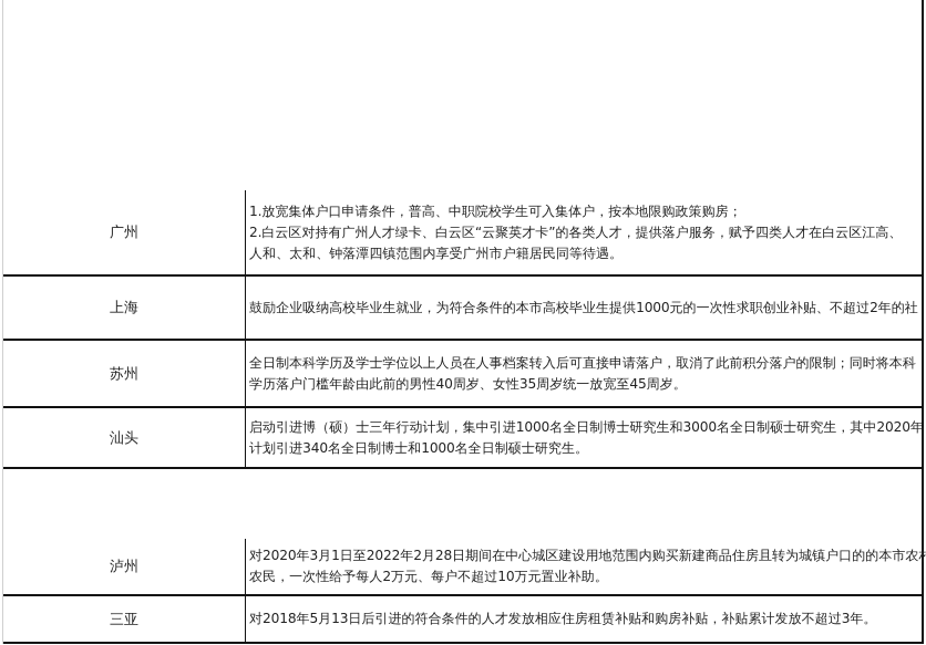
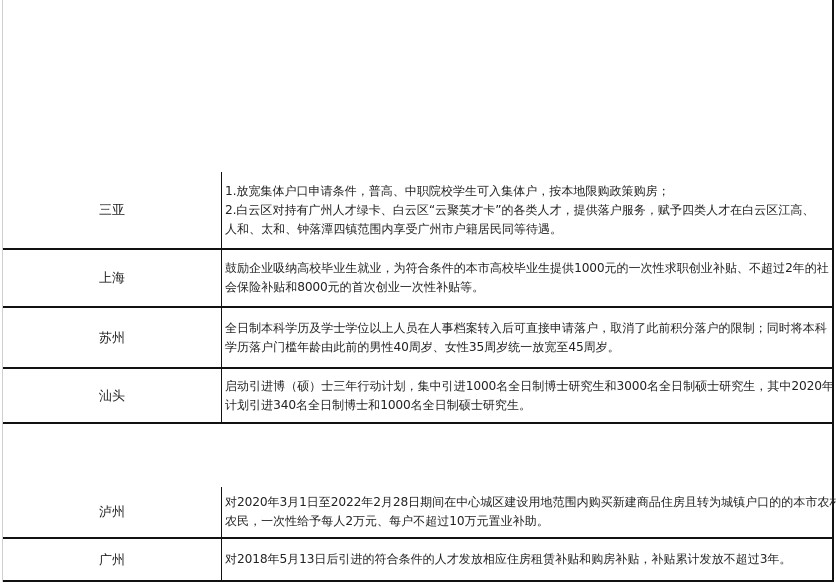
- 广州
+ 三亚
  1.放宽集体户口申请条件，普高、中职院校学生可入集体户，按本地限购政策购房；
  2.白云区对持有广州人才绿卡、白云区“云聚英才卡”的各类人才，提供落户服务，赋予四类人才在白云区江高、
  人和、太和、钟落潭四镇范围内享受广州市户籍居民同等待遇。
  上海
  鼓励企业吸纳高校毕业生就业，为符合条件的本市高校毕业生提供1000元的一次性求职创业补贴、不超过2年的社
+ 会保险补贴和8000元的首次创业一次性补贴等。
  苏州
  全日制本科学历及学士学位以上人员在人事档案转入后可直接申请落户，取消了此前积分落户的限制；同时将本科
  学历落户门槛年龄由此前的男性40周岁、女性35周岁统一放宽至45周岁。
  汕头
  启动引进博（硕）士三年行动计划，集中引进1000名全日制博士研究生和3000名全日制硕士研究生，其中2020年
  计划引进340名全日制博士和1000名全日制硕士研究生。
  泸州
  对2020年3月1日至2022年2月28日期间在中心城区建设用地范围内购买新建商品住房且转为城镇户口的的本市农村
  农民，一次性给予每人2万元、每户不超过10万元置业补助。
- 三亚
+ 广州
  对2018年5月13日后引进的符合条件的人才发放相应住房租赁补贴和购房补贴，补贴累计发放不超过3年。
